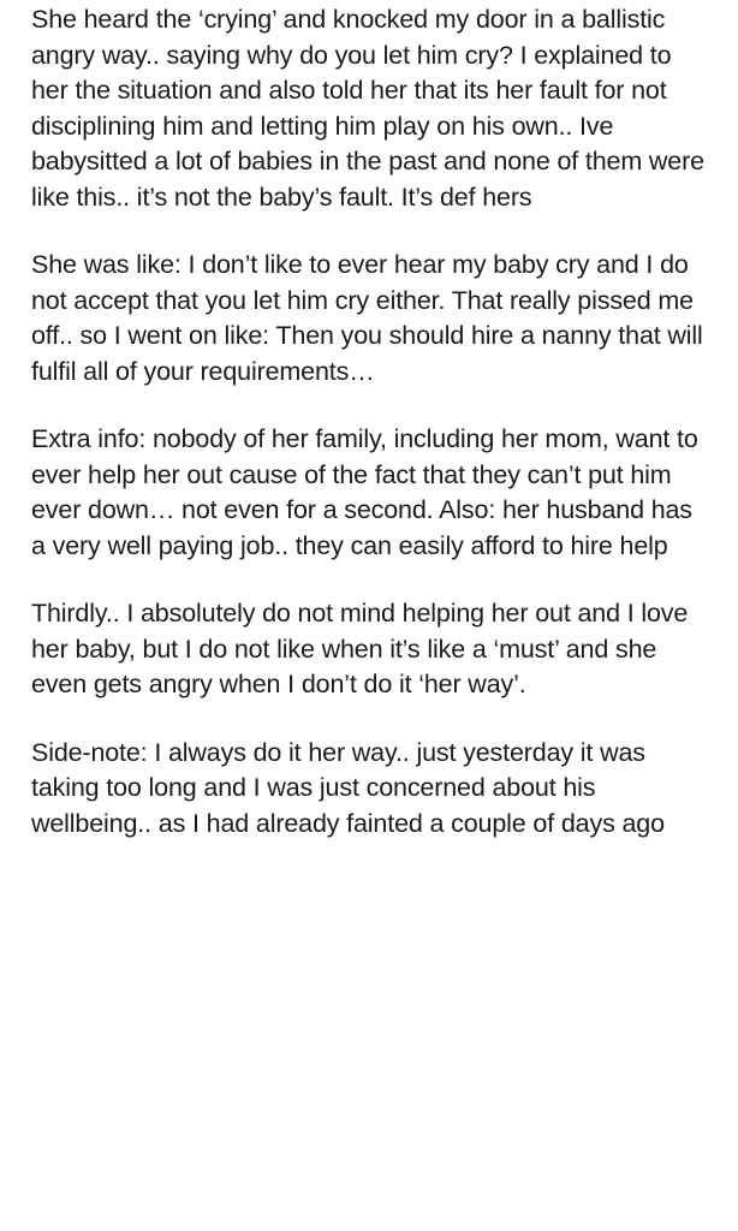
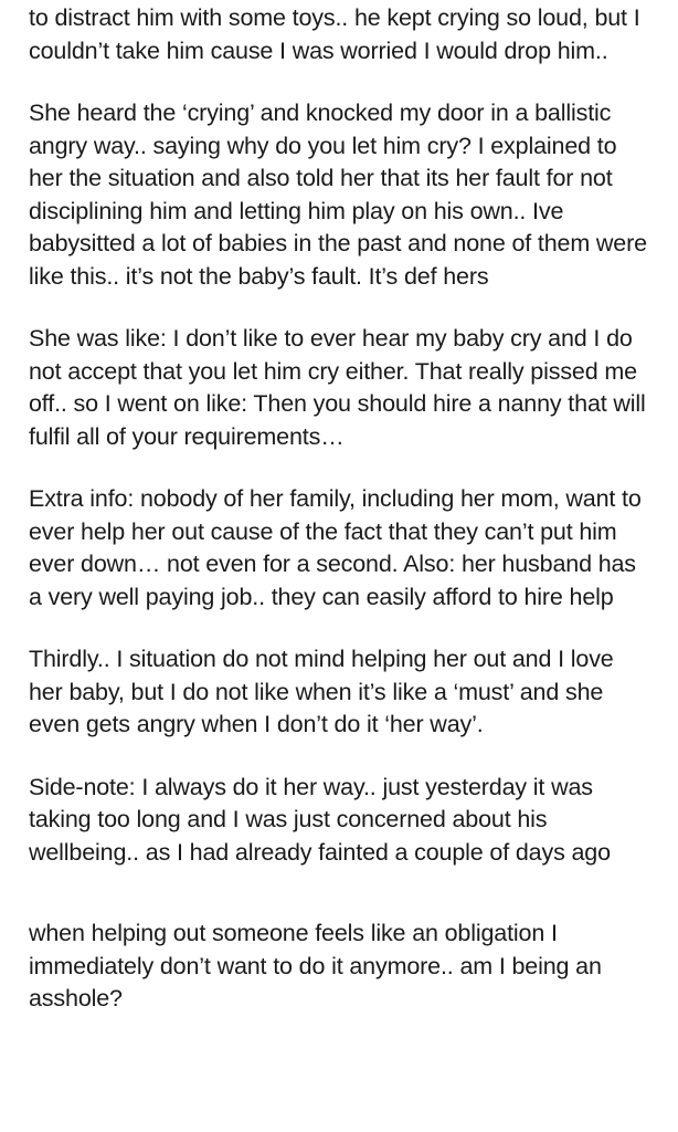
+ to distract him with some toys.. he kept crying so loud, but I couldn’t take him cause I was worried I would drop him..
  She heard the ‘crying’ and knocked my door in a ballistic angry way.. saying why do you let him cry? I explained to her the situation and also told her that its her fault for not disciplining him and letting him play on his own.. Ive babysitted a lot of babies in the past and none of them were like this.. it’s not the baby’s fault. It’s def hers
  She was like: I don’t like to ever hear my baby cry and I do not accept that you let him cry either. That really pissed me off.. so I went on like: Then you should hire a nanny that will fulfil all of your requirements…
  Extra info: nobody of her family, including her mom, want to ever help her out cause of the fact that they can’t put him ever down… not even for a second. Also: her husband has a very well paying job.. they can easily afford to hire help
- Thirdly.. I absolutely do not mind helping her out and I love her baby, but I do not like when it’s like a ‘must’ and she even gets angry when I don’t do it ‘her way’.
+ Thirdly.. I situation do not mind helping her out and I love her baby, but I do not like when it’s like a ‘must’ and she even gets angry when I don’t do it ‘her way’.
  Side-note: I always do it her way.. just yesterday it was taking too long and I was just concerned about his wellbeing.. as I had already fainted a couple of days ago
+ when helping out someone feels like an obligation I immediately don’t want to do it anymore.. am I being an asshole?
